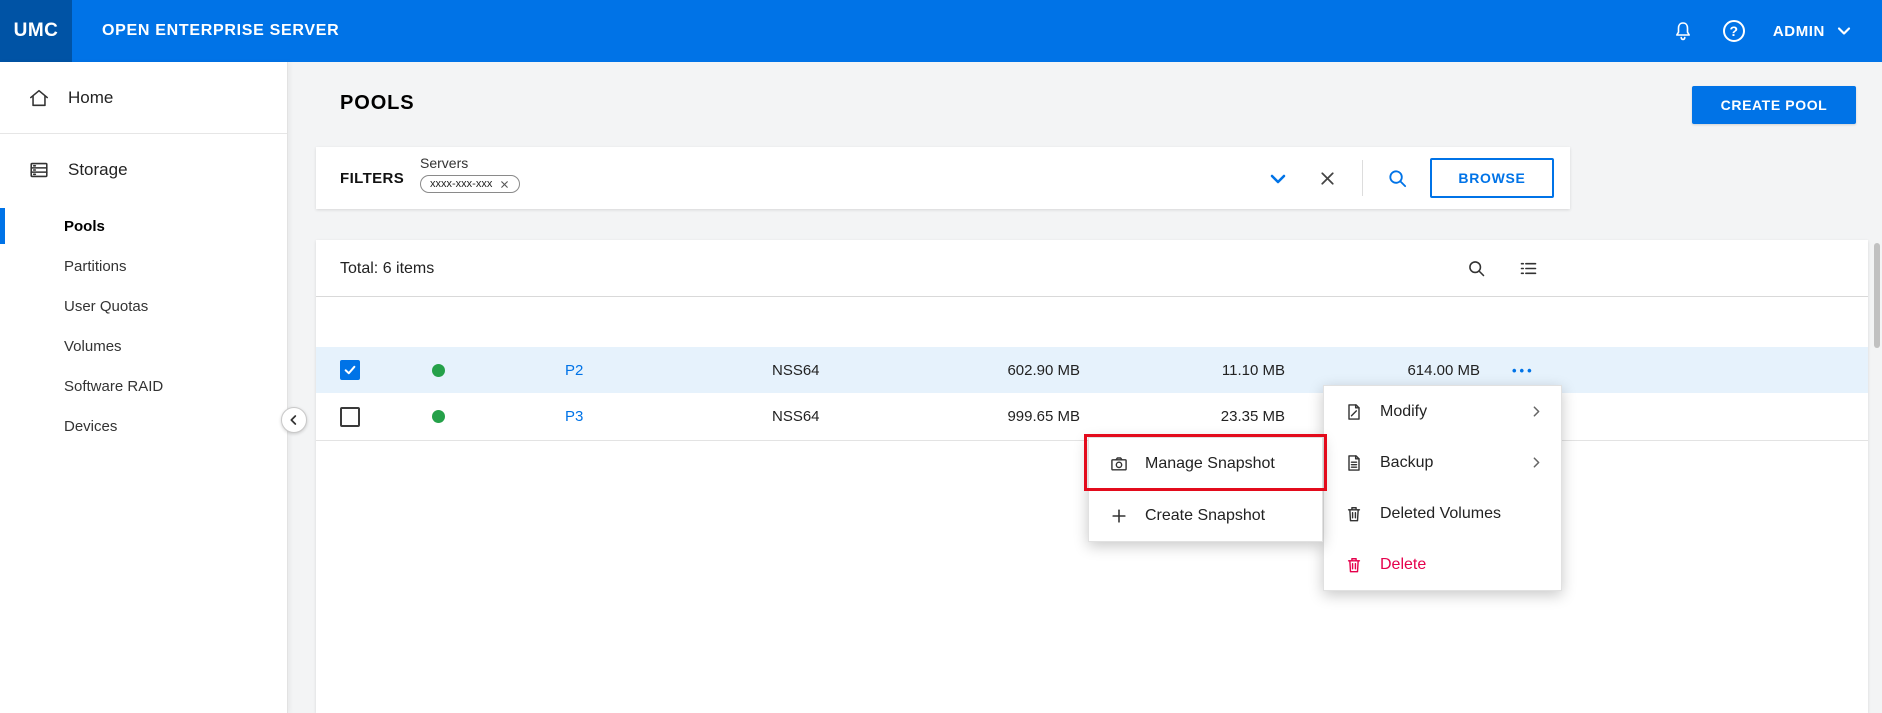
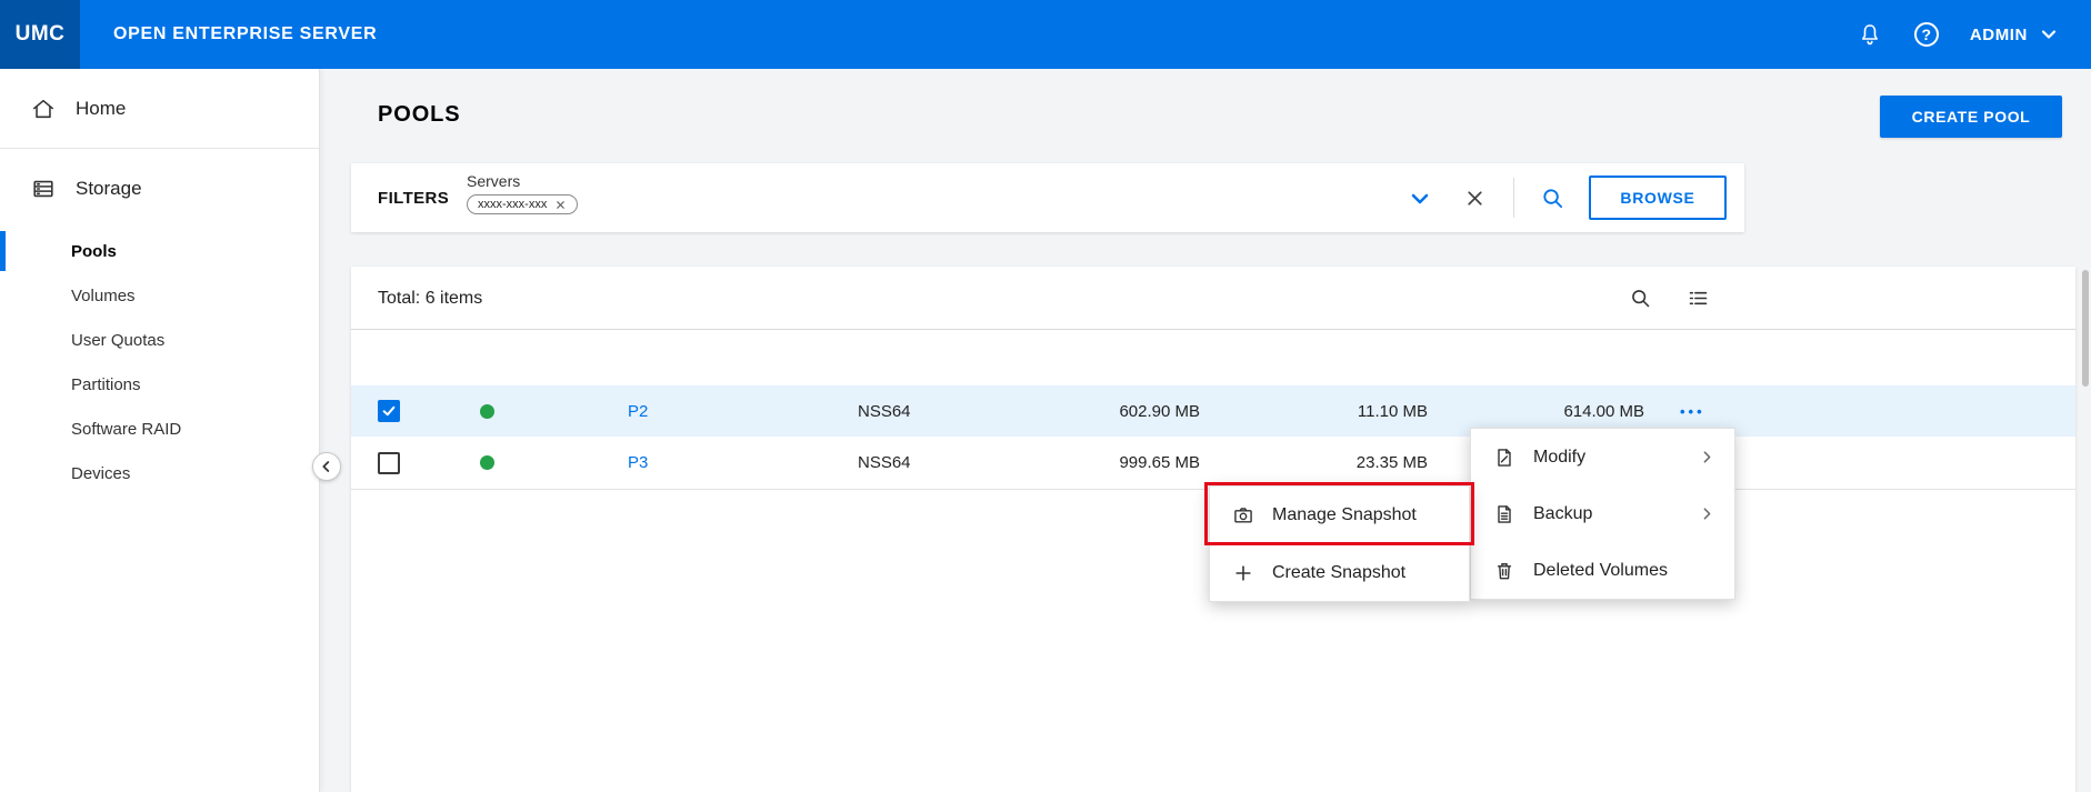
  UMC
  OPEN ENTERPRISE SERVER
  ADMIN
  Home
  Storage
  Pools
- Partitions
+ Volumes
  User Quotas
- Volumes
+ Partitions
  Software RAID
  Devices
  POOLS
  CREATE POOL
  FILTERS
  Servers
  xxxx-xxx-xxx
  BROWSE
  Total: 6 items
  P2
  NSS64
  602.90 MB
  11.10 MB
  614.00 MB
  P3
  NSS64
  999.65 MB
  23.35 MB
  Modify
  Backup
  Deleted Volumes
- Delete
  Manage Snapshot
  Create Snapshot
